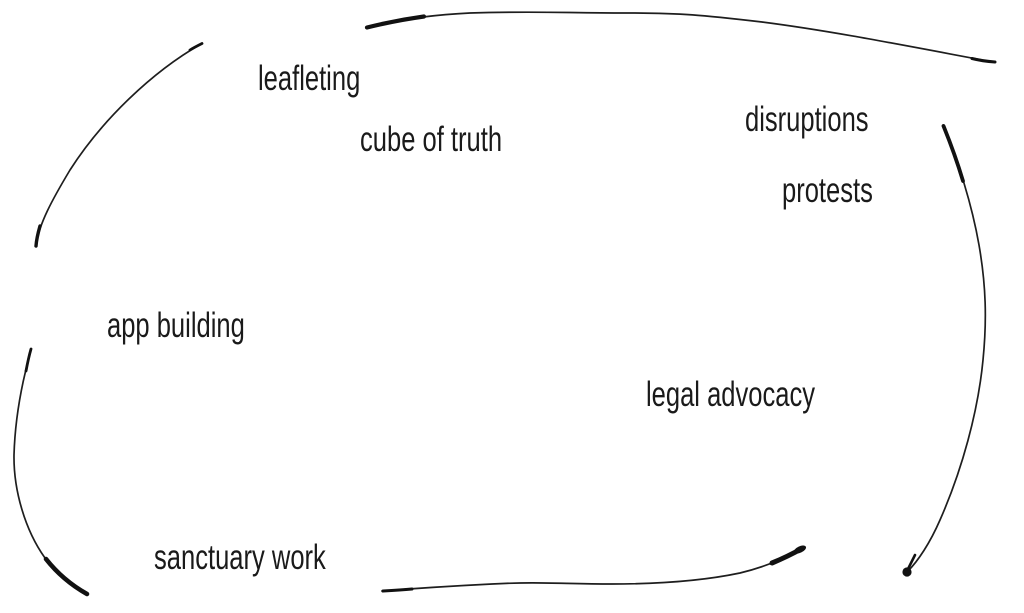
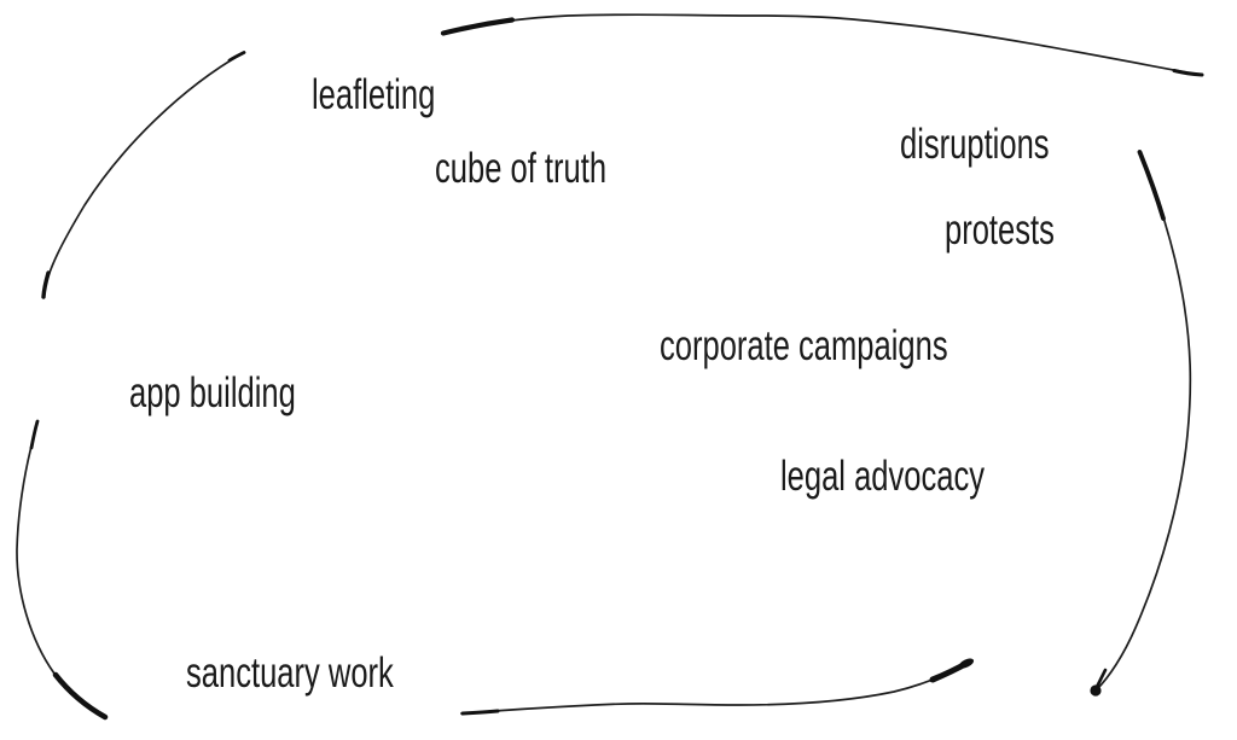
  leafleting
  cube of truth
  disruptions
  protests
+ corporate campaigns
  app building
  legal advocacy
  sanctuary work
